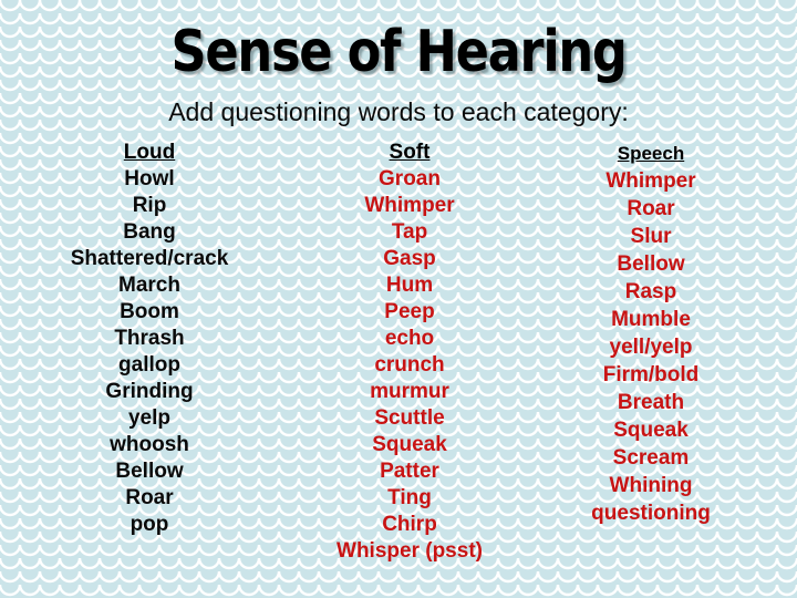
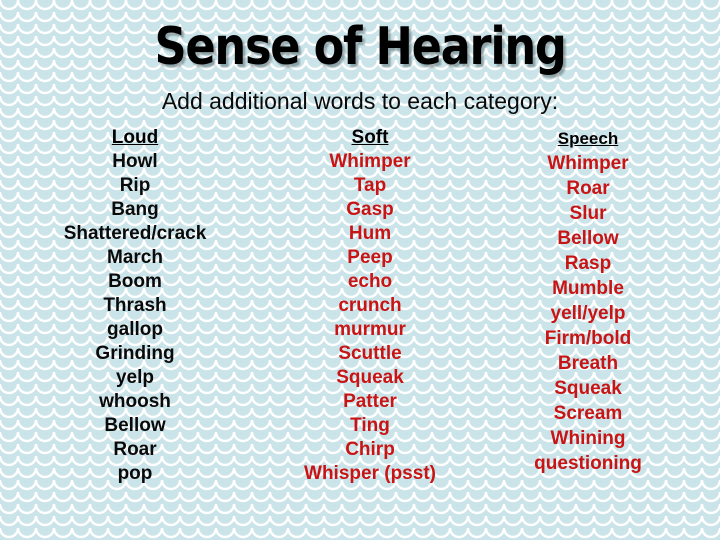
  Sense of Hearing
- Add questioning words to each category:
+ Add additional words to each category:
  Loud
  Howl
  Rip
  Bang
  Shattered/crack
  March
  Boom
  Thrash
  gallop
  Grinding
  yelp
  whoosh
  Bellow
  Roar
  pop
  Soft
- Groan
  Whimper
  Tap
  Gasp
  Hum
  Peep
  echo
  crunch
  murmur
  Scuttle
  Squeak
  Patter
  Ting
  Chirp
  Whisper (psst)
  Speech
  Whimper
  Roar
  Slur
  Bellow
  Rasp
  Mumble
  yell/yelp
  Firm/bold
  Breath
  Squeak
  Scream
  Whining
  questioning
